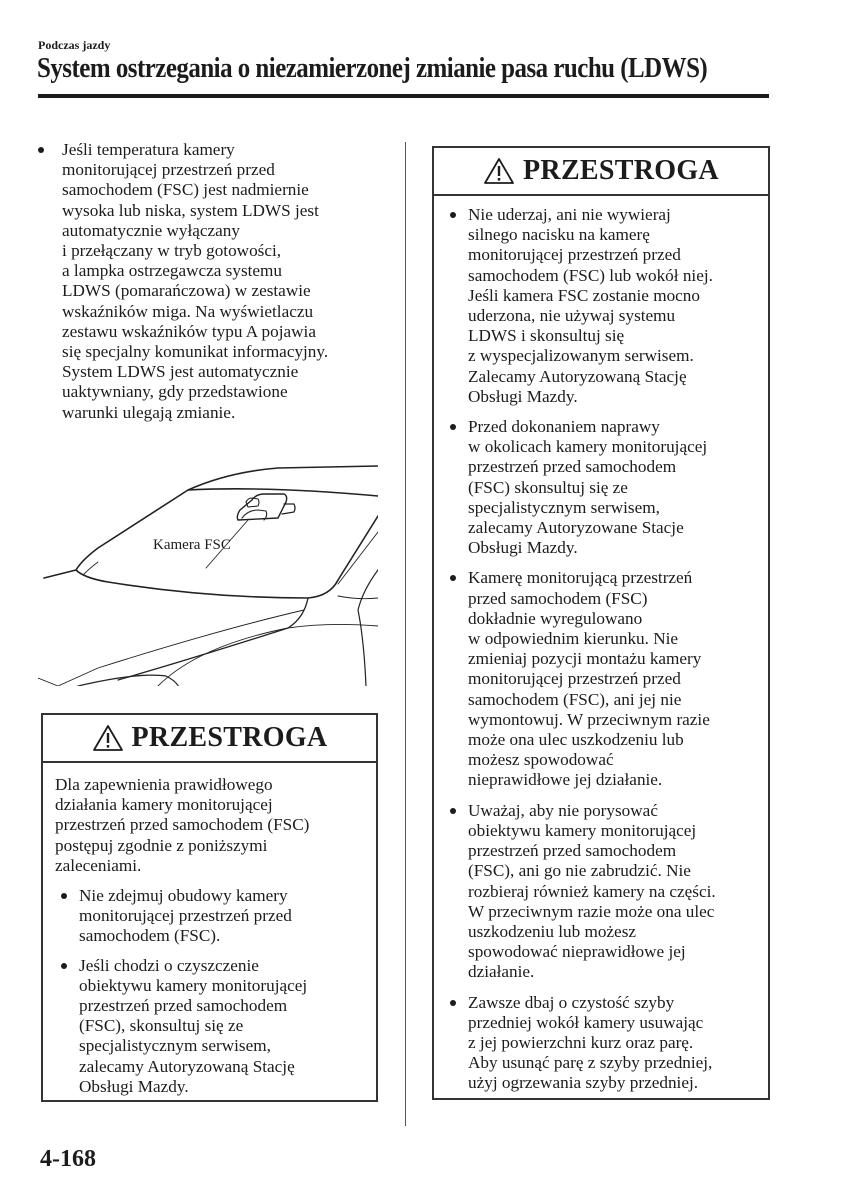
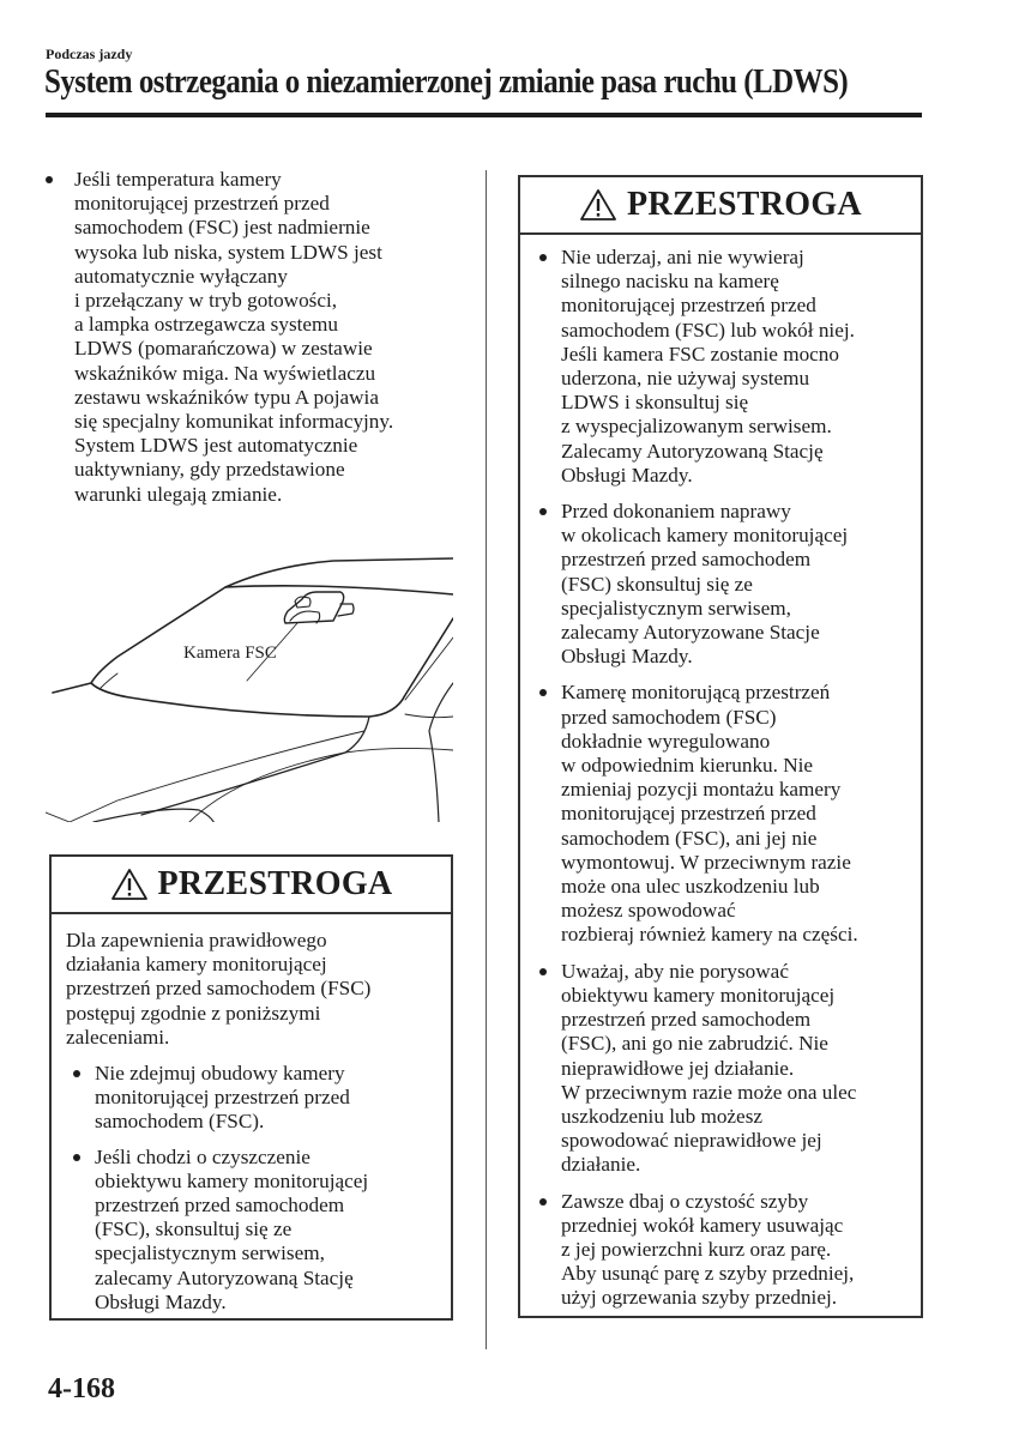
  Podczas jazdy
  System ostrzegania o niezamierzonej zmianie pasa ruchu (LDWS)
  Jeśli temperatura kamery
  monitorującej przestrzeń przed
  samochodem (FSC) jest nadmiernie
  wysoka lub niska, system LDWS jest
  automatycznie wyłączany
  i przełączany w tryb gotowości,
  a lampka ostrzegawcza systemu
  LDWS (pomarańczowa) w zestawie
  wskaźników miga. Na wyświetlaczu
  zestawu wskaźników typu A pojawia
  się specjalny komunikat informacyjny.
  System LDWS jest automatycznie
  uaktywniany, gdy przedstawione
  warunki ulegają zmianie.
  Kamera FSC
  PRZESTROGA
  Dla zapewnienia prawidłowego
  działania kamery monitorującej
  przestrzeń przed samochodem (FSC)
  postępuj zgodnie z poniższymi
  zaleceniami.
  Nie zdejmuj obudowy kamery
  monitorującej przestrzeń przed
  samochodem (FSC).
  Jeśli chodzi o czyszczenie
  obiektywu kamery monitorującej
  przestrzeń przed samochodem
  (FSC), skonsultuj się ze
  specjalistycznym serwisem,
  zalecamy Autoryzowaną Stację
  Obsługi Mazdy.
  PRZESTROGA
  Nie uderzaj, ani nie wywieraj
  silnego nacisku na kamerę
  monitorującej przestrzeń przed
  samochodem (FSC) lub wokół niej.
  Jeśli kamera FSC zostanie mocno
  uderzona, nie używaj systemu
  LDWS i skonsultuj się
  z wyspecjalizowanym serwisem.
  Zalecamy Autoryzowaną Stację
  Obsługi Mazdy.
  Przed dokonaniem naprawy
  w okolicach kamery monitorującej
  przestrzeń przed samochodem
  (FSC) skonsultuj się ze
  specjalistycznym serwisem,
  zalecamy Autoryzowane Stacje
  Obsługi Mazdy.
  Kamerę monitorującą przestrzeń
  przed samochodem (FSC)
  dokładnie wyregulowano
  w odpowiednim kierunku. Nie
  zmieniaj pozycji montażu kamery
  monitorującej przestrzeń przed
  samochodem (FSC), ani jej nie
  wymontowuj. W przeciwnym razie
  może ona ulec uszkodzeniu lub
  możesz spowodować
- nieprawidłowe jej działanie.
+ rozbieraj również kamery na części.
  Uważaj, aby nie porysować
  obiektywu kamery monitorującej
  przestrzeń przed samochodem
  (FSC), ani go nie zabrudzić. Nie
- rozbieraj również kamery na części.
+ nieprawidłowe jej działanie.
  W przeciwnym razie może ona ulec
  uszkodzeniu lub możesz
  spowodować nieprawidłowe jej
  działanie.
  Zawsze dbaj o czystość szyby
  przedniej wokół kamery usuwając
  z jej powierzchni kurz oraz parę.
  Aby usunąć parę z szyby przedniej,
  użyj ogrzewania szyby przedniej.
  4-168
